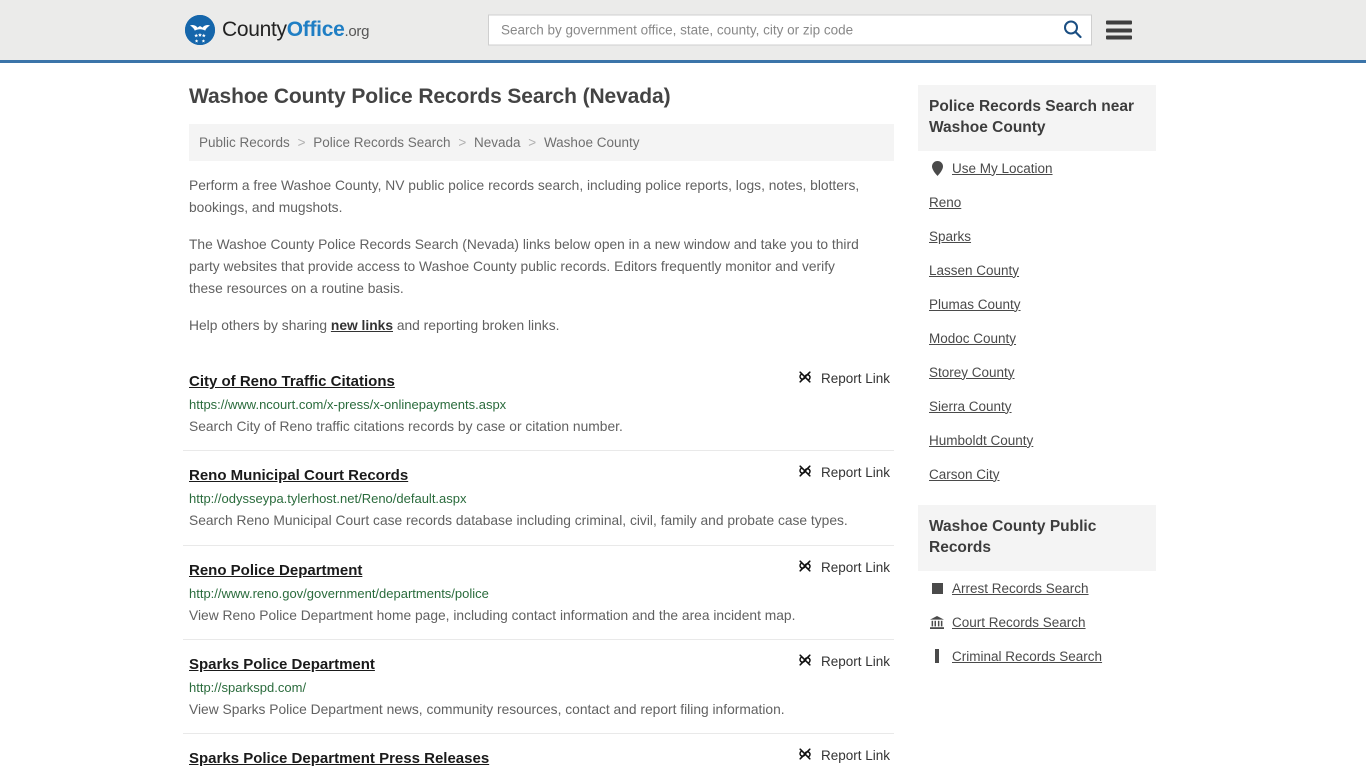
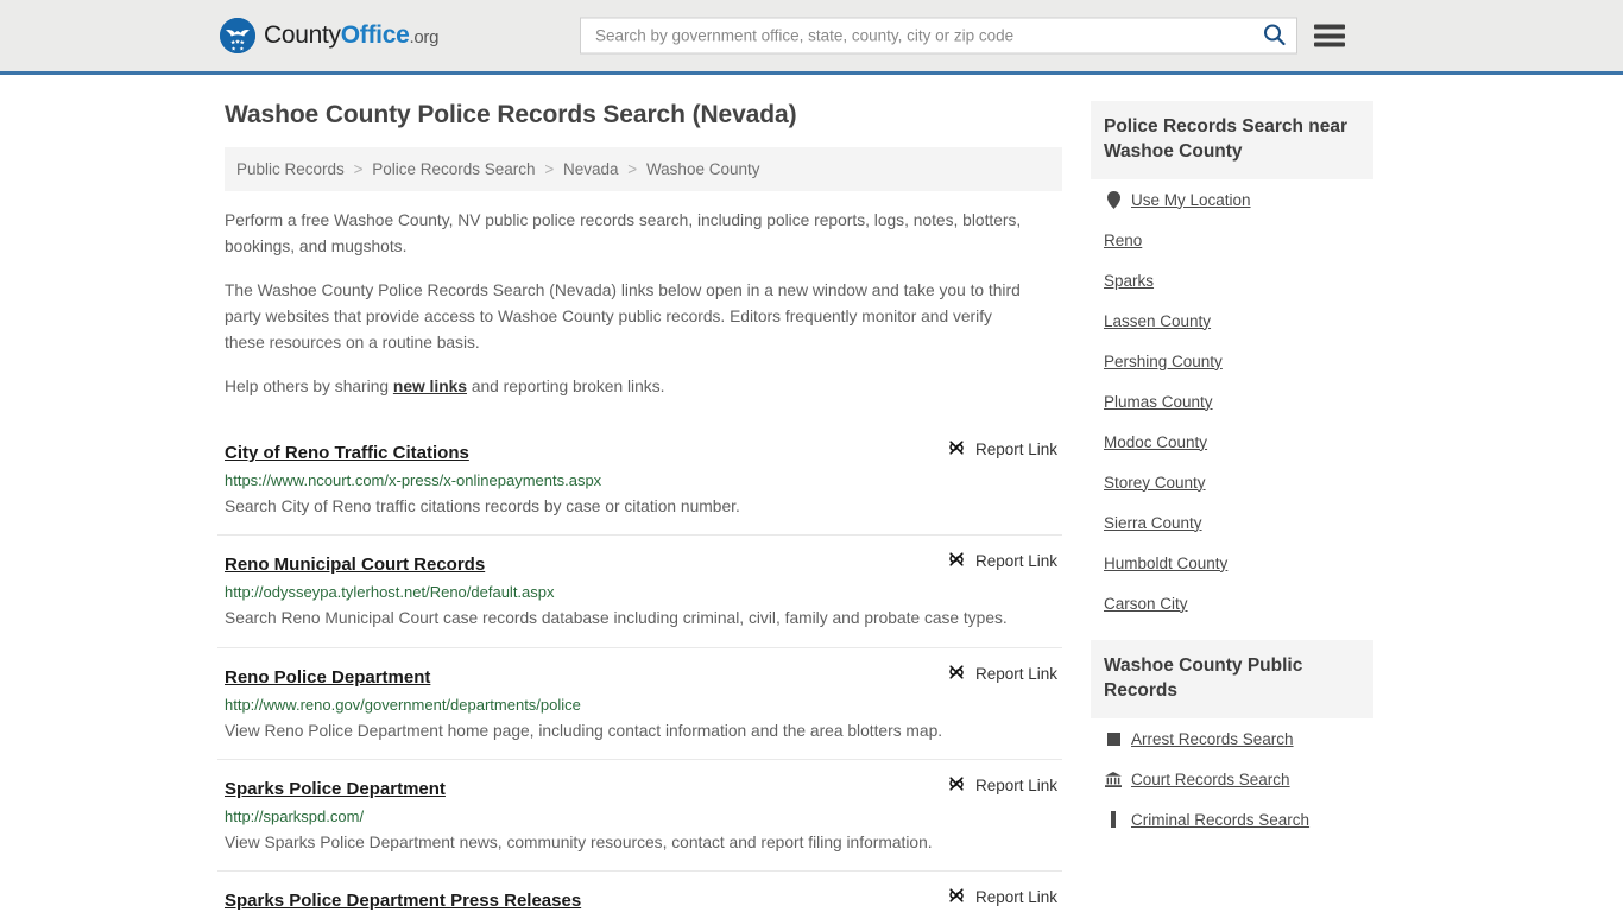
  CountyOffice.org
  Search by government office, state, county, city or zip code
  Washoe County Police Records Search (Nevada)
  Public Records > Police Records Search > Nevada > Washoe County
  Perform a free Washoe County, NV public police records search, including police reports, logs, notes, blotters, bookings, and mugshots.
  The Washoe County Police Records Search (Nevada) links below open in a new window and take you to third party websites that provide access to Washoe County public records. Editors frequently monitor and verify these resources on a routine basis.
  Help others by sharing new links and reporting broken links.
  City of Reno Traffic Citations
  Report Link
  https://www.ncourt.com/x-press/x-onlinepayments.aspx
  Search City of Reno traffic citations records by case or citation number.
  Reno Municipal Court Records
  Report Link
  http://odysseypa.tylerhost.net/Reno/default.aspx
  Search Reno Municipal Court case records database including criminal, civil, family and probate case types.
  Reno Police Department
  Report Link
  http://www.reno.gov/government/departments/police
- View Reno Police Department home page, including contact information and the area incident map.
+ View Reno Police Department home page, including contact information and the area blotters map.
  Sparks Police Department
  Report Link
  http://sparkspd.com/
  View Sparks Police Department news, community resources, contact and report filing information.
  Sparks Police Department Press Releases
  Report Link
  Police Records Search near Washoe County
  Use My Location
  Reno
  Sparks
  Lassen County
+ Pershing County
  Plumas County
  Modoc County
  Storey County
  Sierra County
  Humboldt County
  Carson City
  Washoe County Public Records
  Arrest Records Search
  Court Records Search
  Criminal Records Search
